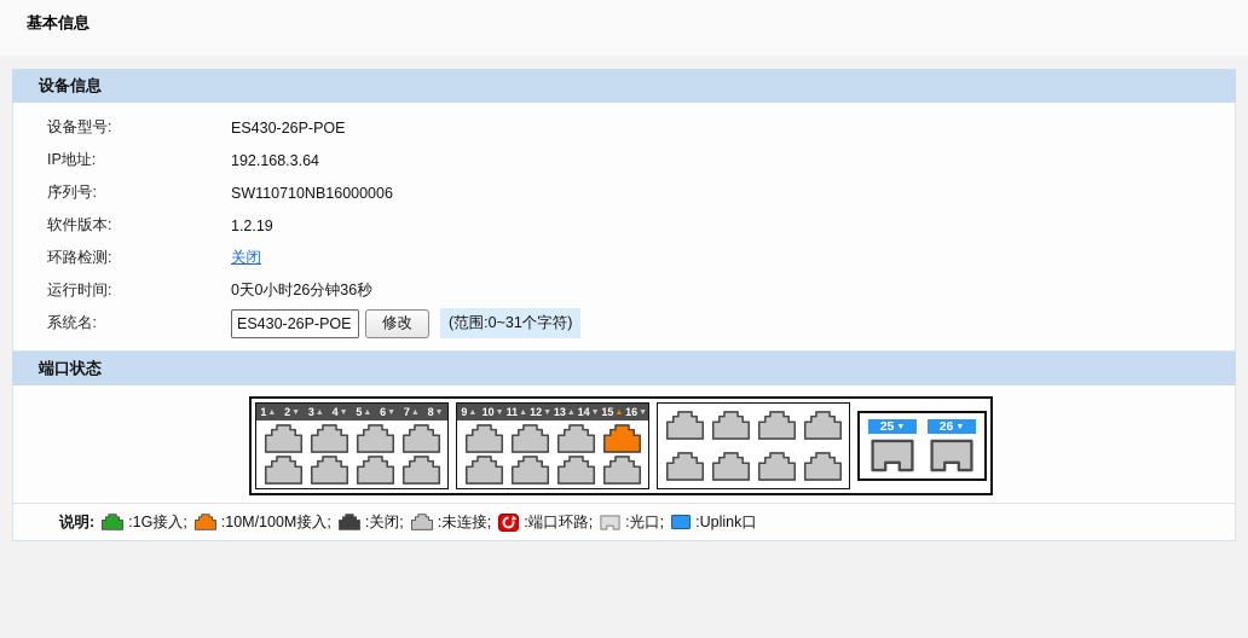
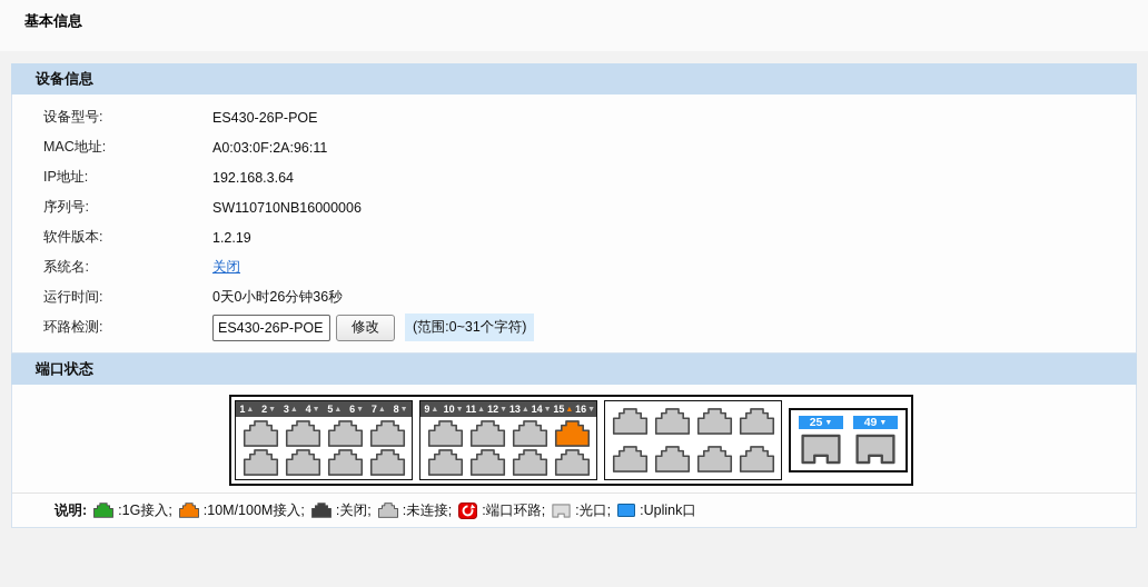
  基本信息
  设备信息
  设备型号:
  ES430-26P-POE
+ MAC地址:
+ A0:03:0F:2A:96:11
  IP地址:
  192.168.3.64
  序列号:
  SW110710NB16000006
  软件版本:
  1.2.19
- 环路检测:
+ 系统名:
  关闭
  运行时间:
  0天0小时26分钟36秒
- 系统名:
+ 环路检测:
  ES430-26P-POE
  修改
  (范围:0~31个字符)
  端口状态
  1
  2
  3
  4
  5
  6
  7
  8
  9
  10
  11
  12
  13
  14
  15
  16
  25
- 26
+ 49
  说明:
  :1G接入;
  :10M/100M接入;
  :关闭;
  :未连接;
  :端口环路;
  :光口;
  :Uplink口
